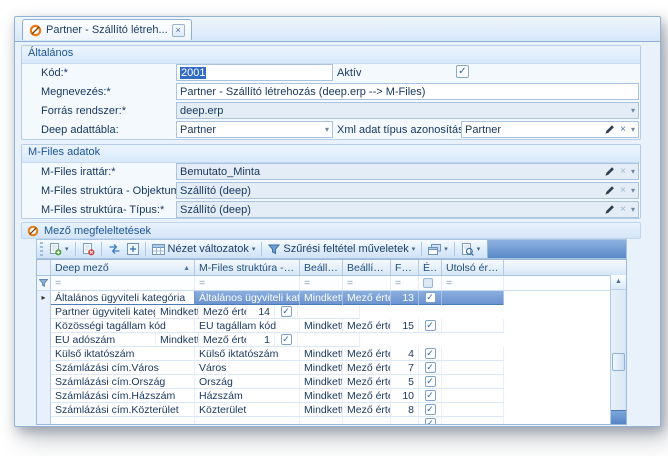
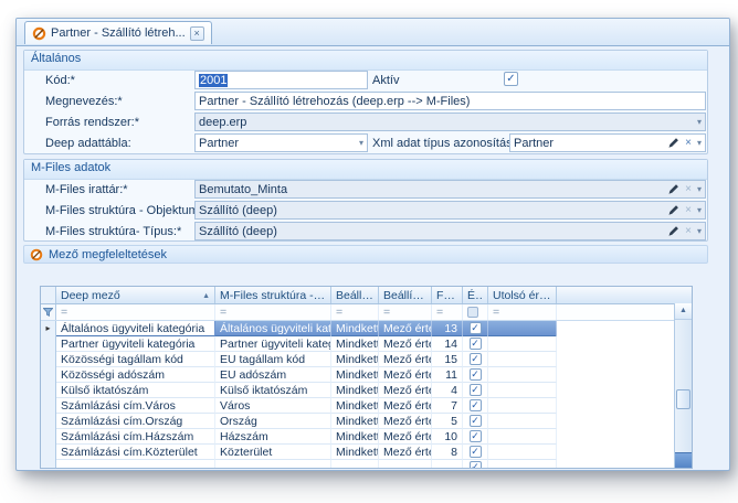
  Partner - Szállító létreh...
  ×
  Általános
  Kód:*
  2001
  Aktív
  ✓
  Megnevezés:*
  Partner - Szállító létrehozás (deep.erp --> M-Files)
  Forrás rendszer:*
  deep.erp
  ▾
  Deep adattábla:
  Partner
  ▾
  Xml adat típus azonosítá
  Partner
  ×
  ▾
  M-Files adatok
  M-Files irattár:*
  Bemutato_Minta
  ×
  ▾
  M-Files struktúra - Objektu
  Szállító (deep)
  ×
  ▾
  M-Files struktúra- Típus:*
  Szállító (deep)
  ×
  ▾
  Mező megfeleltetések
- Nézet változatok
- Szűrési feltétel műveletek
  Deep mező
  Utolsó érv..
  =
  =
  =
  =
  =
  =
  ▸
  Általános ügyviteli kategória
  Általános ügyviteli kat
  Mindket
  Mező ért
  13
  ✓
+ Partner ügyviteli kategória
  Mindkett
  Mező érté
  14
  ✓
  Közösségi tagállam kód
  EU tagállam kód
  Mindkett
  Mező érté
  15
  ✓
+ Közösségi adószám
  EU adószám
  Mindkett
  Mező érté
- 1
+ 11
  ✓
  Külső iktatószám
  Külső iktatószám
  Mindkett
  Mező érté
  4
  ✓
  Számlázási cím.Város
  Város
  Mindkett
  Mező érté
  7
  ✓
  Számlázási cím.Ország
  Ország
  Mindkett
  Mező érté
  5
  ✓
  Számlázási cím.Házszám
  Házszám
  Mindkett
  Mező érté
  10
  ✓
  Számlázási cím.Közterület
  Közterület
  Mindkett
  Mező érté
  8
  ✓
  ✓
